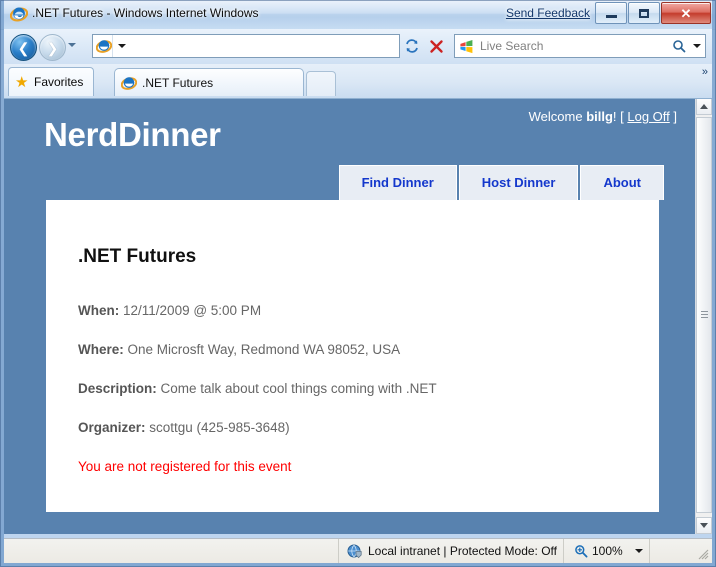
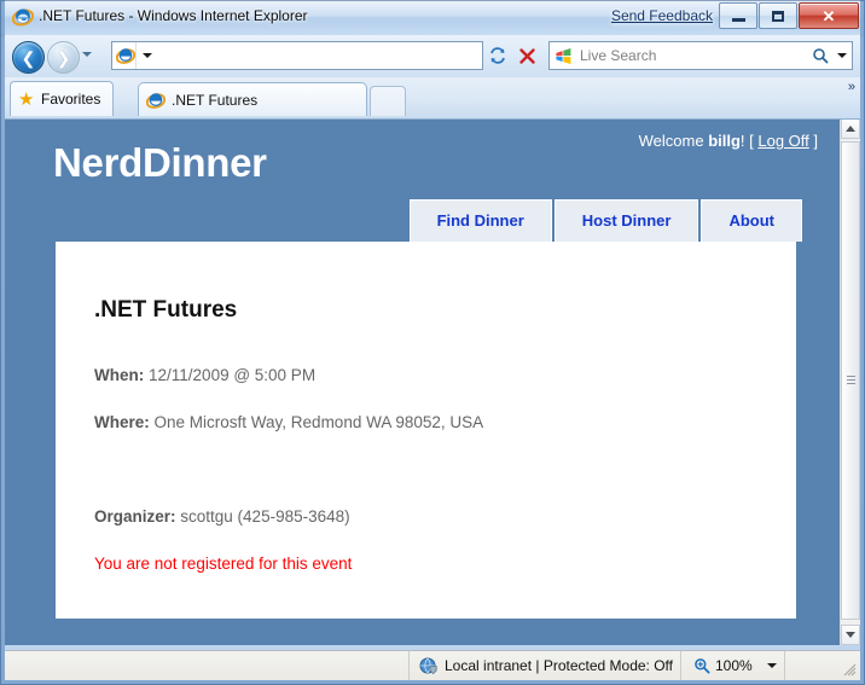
- .NET Futures - Windows Internet Windows
+ .NET Futures - Windows Internet Explorer
  Send Feedback
  ✕
  ❮
  ❯
  Live Search
  ★
  Favorites
  .NET Futures
  »
  Welcome billg! [ Log Off ]
  NerdDinner
  Find Dinner
  Host Dinner
  About
  .NET Futures
  When: 12/11/2009 @ 5:00 PM
  Where: One Microsft Way, Redmond WA 98052, USA
- Description: Come talk about cool things coming with .NET
  Organizer: scottgu (425-985-3648)
  You are not registered for this event
  Local intranet | Protected Mode: Off
  100%
